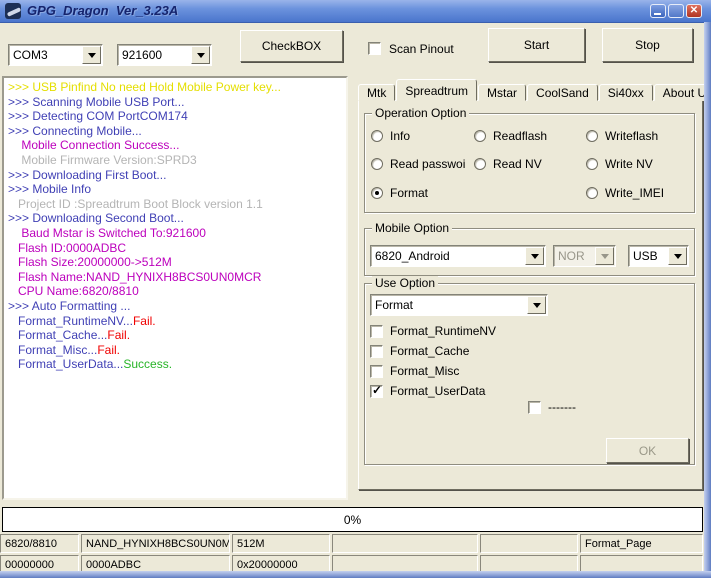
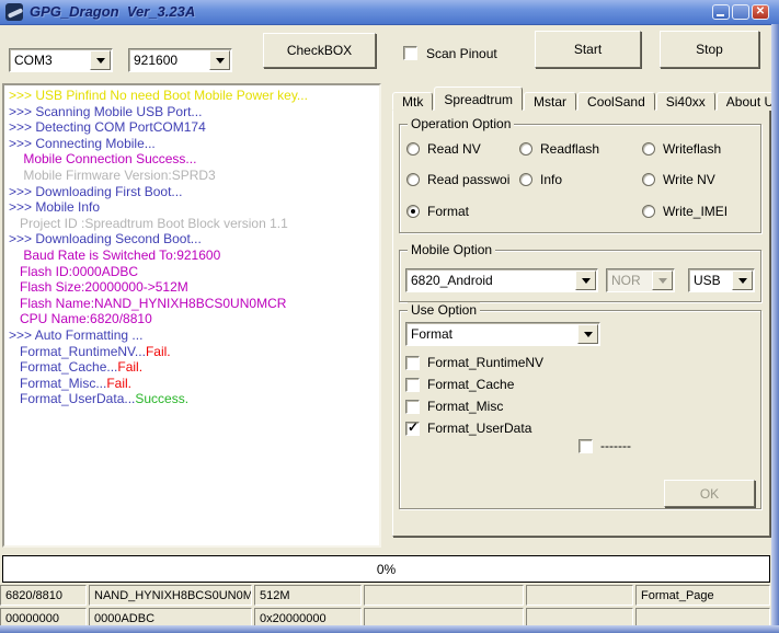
  GPG_Dragon Ver_3.23A
  ✕
  COM3
  921600
  CheckBOX
  Scan Pinout
  Start
  Stop
- >>> USB Pinfind No need Hold Mobile Power key...
+ >>> USB Pinfind No need Boot Mobile Power key...
  >>> Scanning Mobile USB Port...
  >>> Detecting COM PortCOM174
  >>> Connecting Mobile...
  Mobile Connection Success...
  Mobile Firmware Version:SPRD3
  >>> Downloading First Boot...
  >>> Mobile Info
  Project ID :Spreadtrum Boot Block version 1.1
  >>> Downloading Second Boot...
- Baud Mstar is Switched To:921600
+ Baud Rate is Switched To:921600
  Flash ID:0000ADBC
  Flash Size:20000000->512M
  Flash Name:NAND_HYNIXH8BCS0UN0MCR
  CPU Name:6820/8810
  >>> Auto Formatting ...
  Format_RuntimeNV...Fail.
  Format_Cache...Fail.
  Format_Misc...Fail.
  Format_UserData...Success.
  Mtk
  Spreadtrum
  Mstar
  CoolSand
  Si40xx
  About U
  Operation Option
- Info
+ Read NV
  Readflash
  Writeflash
  Read passwoi
- Read NV
+ Info
  Write NV
  Format
  Write_IMEI
  Mobile Option
  6820_Android
  NOR
  USB
  Use Option
  Format
  Format_RuntimeNV
  Format_Cache
  Format_Misc
  Format_UserData
  -------
  OK
  0%
  6820/8810
  NAND_HYNIXH8BCS0UN0M
  512M
  Format_Page
  00000000
  0000ADBC
  0x20000000
